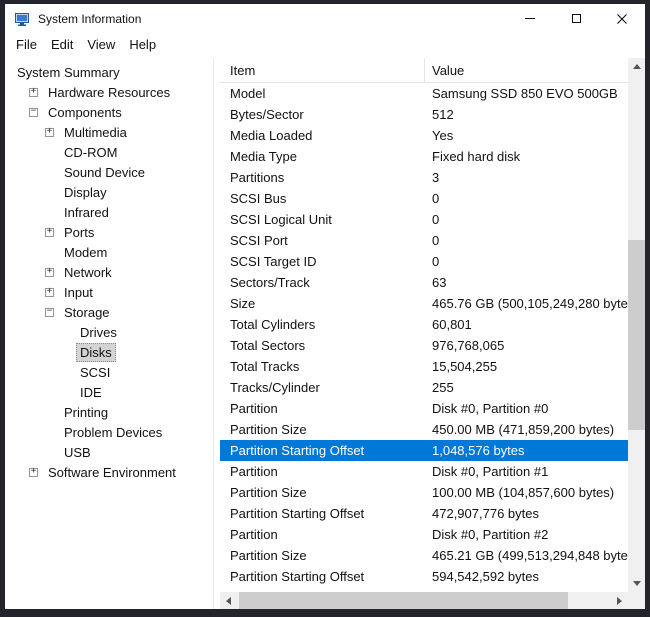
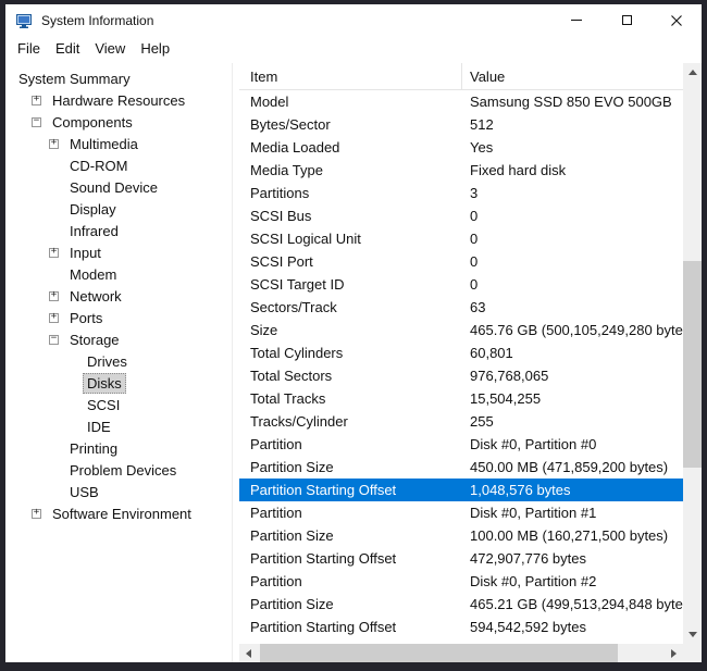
  System Information
  File
  Edit
  View
  Help
  System Summary
  +
  Hardware Resources
  −
  Components
  +
  Multimedia
  CD-ROM
  Sound Device
  Display
  Infrared
  +
- Ports
+ Input
  Modem
  +
  Network
  +
- Input
+ Ports
  −
  Storage
  Drives
  Disks
  SCSI
  IDE
  Printing
  Problem Devices
  USB
  +
  Software Environment
  Item
  Value
  Model
  Samsung SSD 850 EVO 500GB
  Bytes/Sector
  512
  Media Loaded
  Yes
  Media Type
  Fixed hard disk
  Partitions
  3
  SCSI Bus
  0
  SCSI Logical Unit
  0
  SCSI Port
  0
  SCSI Target ID
  0
  Sectors/Track
  63
  Size
  465.76 GB (500,105,249,280 byte
  Total Cylinders
  60,801
  Total Sectors
  976,768,065
  Total Tracks
  15,504,255
  Tracks/Cylinder
  255
  Partition
  Disk #0, Partition #0
  Partition Size
  450.00 MB (471,859,200 bytes)
  Partition Starting Offset
  1,048,576 bytes
  Partition
  Disk #0, Partition #1
  Partition Size
- 100.00 MB (104,857,600 bytes)
+ 100.00 MB (160,271,500 bytes)
  Partition Starting Offset
  472,907,776 bytes
  Partition
  Disk #0, Partition #2
  Partition Size
  465.21 GB (499,513,294,848 byte
  Partition Starting Offset
  594,542,592 bytes
